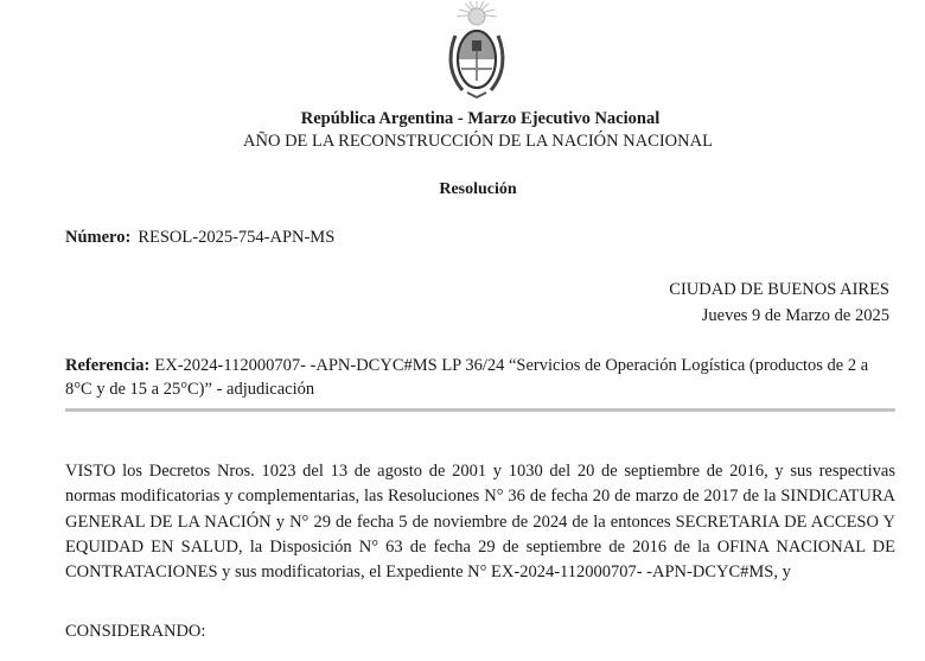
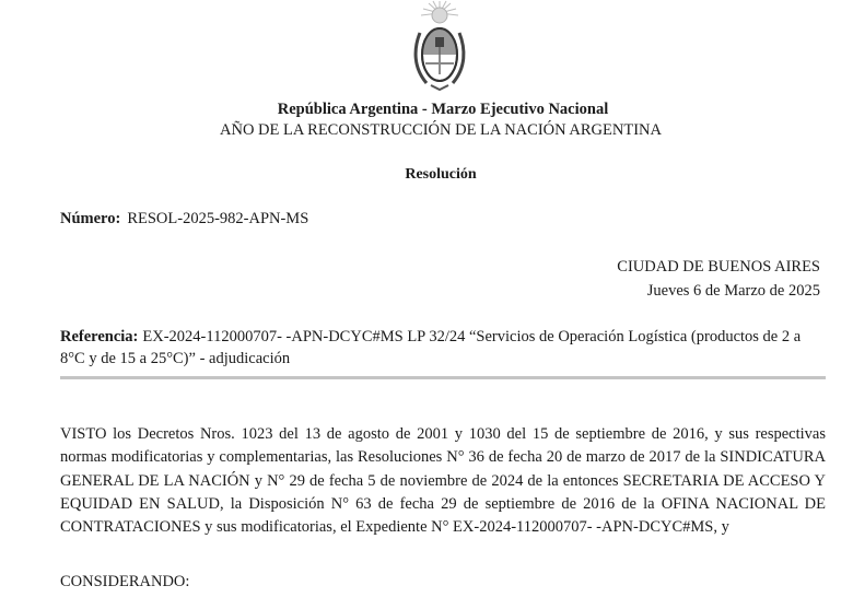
  República Argentina - Marzo Ejecutivo Nacional
- AÑO DE LA RECONSTRUCCIÓN DE LA NACIÓN NACIONAL
+ AÑO DE LA RECONSTRUCCIÓN DE LA NACIÓN ARGENTINA
  Resolución
- Número: RESOL-2025-754-APN-MS
+ Número: RESOL-2025-982-APN-MS
  CIUDAD DE BUENOS AIRES
- Jueves 9 de Marzo de 2025
+ Jueves 6 de Marzo de 2025
- Referencia: EX-2024-112000707- -APN-DCYC#MS LP 36/24 “Servicios de Operación Logística (productos de 2 a 8°C y de 15 a 25°C)” - adjudicación
+ Referencia: EX-2024-112000707- -APN-DCYC#MS LP 32/24 “Servicios de Operación Logística (productos de 2 a 8°C y de 15 a 25°C)” - adjudicación
- VISTO los Decretos Nros. 1023 del 13 de agosto de 2001 y 1030 del 20 de septiembre de 2016, y sus respectivas normas modificatorias y complementarias, las Resoluciones N° 36 de fecha 20 de marzo de 2017 de la SINDICATURA GENERAL DE LA NACIÓN y N° 29 de fecha 5 de noviembre de 2024 de la entonces SECRETARIA DE ACCESO Y EQUIDAD EN SALUD, la Disposición N° 63 de fecha 29 de septiembre de 2016 de la OFINA NACIONAL DE CONTRATACIONES y sus modificatorias, el Expediente N° EX-2024-112000707- -APN-DCYC#MS, y
+ VISTO los Decretos Nros. 1023 del 13 de agosto de 2001 y 1030 del 15 de septiembre de 2016, y sus respectivas normas modificatorias y complementarias, las Resoluciones N° 36 de fecha 20 de marzo de 2017 de la SINDICATURA GENERAL DE LA NACIÓN y N° 29 de fecha 5 de noviembre de 2024 de la entonces SECRETARIA DE ACCESO Y EQUIDAD EN SALUD, la Disposición N° 63 de fecha 29 de septiembre de 2016 de la OFINA NACIONAL DE CONTRATACIONES y sus modificatorias, el Expediente N° EX-2024-112000707- -APN-DCYC#MS, y
  CONSIDERANDO:
